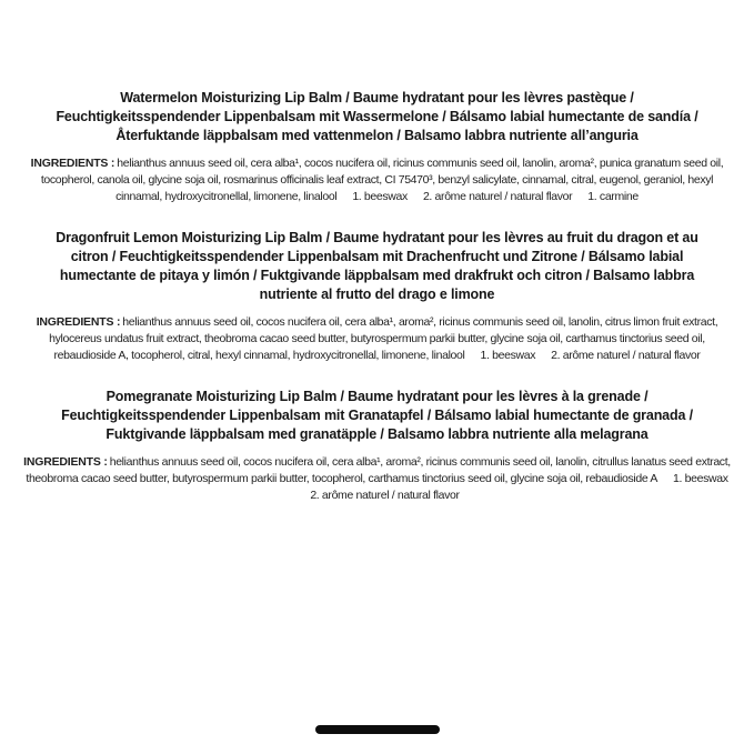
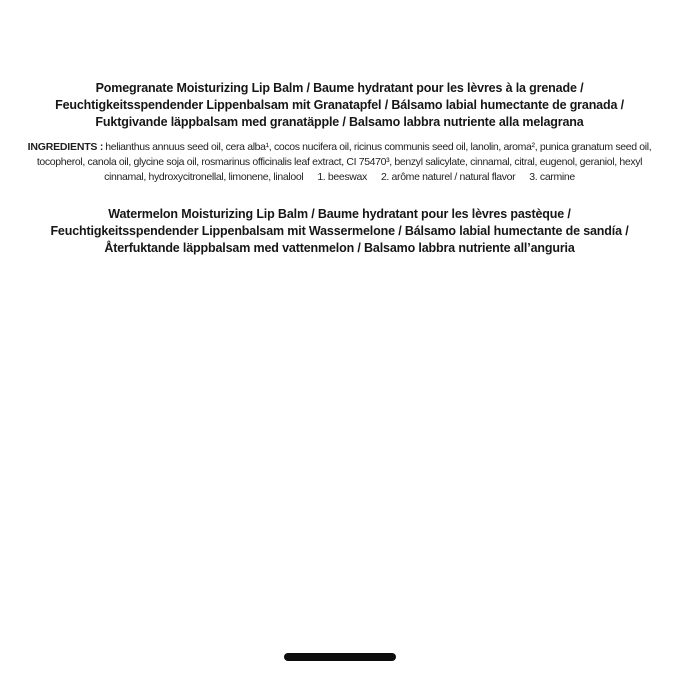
- Watermelon Moisturizing Lip Balm / Baume hydratant pour les lèvres pastèque / Feuchtigkeitsspendender Lippenbalsam mit Wassermelone / Bálsamo labial humectante de sandía / Återfuktande läppbalsam med vattenmelon / Balsamo labbra nutriente all’anguria
+ Pomegranate Moisturizing Lip Balm / Baume hydratant pour les lèvres à la grenade / Feuchtigkeitsspendender Lippenbalsam mit Granatapfel / Bálsamo labial humectante de granada / Fuktgivande läppbalsam med granatäpple / Balsamo labbra nutriente alla melagrana
- INGREDIENTS : helianthus annuus seed oil, cera alba¹, cocos nucifera oil, ricinus communis seed oil, lanolin, aroma², punica granatum seed oil, tocopherol, canola oil, glycine soja oil, rosmarinus officinalis leaf extract, CI 75470³, benzyl salicylate, cinnamal, citral, eugenol, geraniol, hexyl cinnamal, hydroxycitronellal, limonene, linalool 1. beeswax 2. arôme naturel / natural flavor 1. carmine
+ INGREDIENTS : helianthus annuus seed oil, cera alba¹, cocos nucifera oil, ricinus communis seed oil, lanolin, aroma², punica granatum seed oil, tocopherol, canola oil, glycine soja oil, rosmarinus officinalis leaf extract, CI 75470³, benzyl salicylate, cinnamal, citral, eugenol, geraniol, hexyl cinnamal, hydroxycitronellal, limonene, linalool 1. beeswax 2. arôme naturel / natural flavor 3. carmine
- Dragonfruit Lemon Moisturizing Lip Balm / Baume hydratant pour les lèvres au fruit du dragon et au citron / Feuchtigkeitsspendender Lippenbalsam mit Drachenfrucht und Zitrone / Bálsamo labial humectante de pitaya y limón / Fuktgivande läppbalsam med drakfrukt och citron / Balsamo labbra nutriente al frutto del drago e limone
- INGREDIENTS : helianthus annuus seed oil, cocos nucifera oil, cera alba¹, aroma², ricinus communis seed oil, lanolin, citrus limon fruit extract, hylocereus undatus fruit extract, theobroma cacao seed butter, butyrospermum parkii butter, glycine soja oil, carthamus tinctorius seed oil, rebaudioside A, tocopherol, citral, hexyl cinnamal, hydroxycitronellal, limonene, linalool 1. beeswax 2. arôme naturel / natural flavor
- Pomegranate Moisturizing Lip Balm / Baume hydratant pour les lèvres à la grenade / Feuchtigkeitsspendender Lippenbalsam mit Granatapfel / Bálsamo labial humectante de granada / Fuktgivande läppbalsam med granatäpple / Balsamo labbra nutriente alla melagrana
+ Watermelon Moisturizing Lip Balm / Baume hydratant pour les lèvres pastèque / Feuchtigkeitsspendender Lippenbalsam mit Wassermelone / Bálsamo labial humectante de sandía / Återfuktande läppbalsam med vattenmelon / Balsamo labbra nutriente all’anguria
- INGREDIENTS : helianthus annuus seed oil, cocos nucifera oil, cera alba¹, aroma², ricinus communis seed oil, lanolin, citrullus lanatus seed extract, theobroma cacao seed butter, butyrospermum parkii butter, tocopherol, carthamus tinctorius seed oil, glycine soja oil, rebaudioside A 1. beeswax2. arôme naturel / natural flavor
